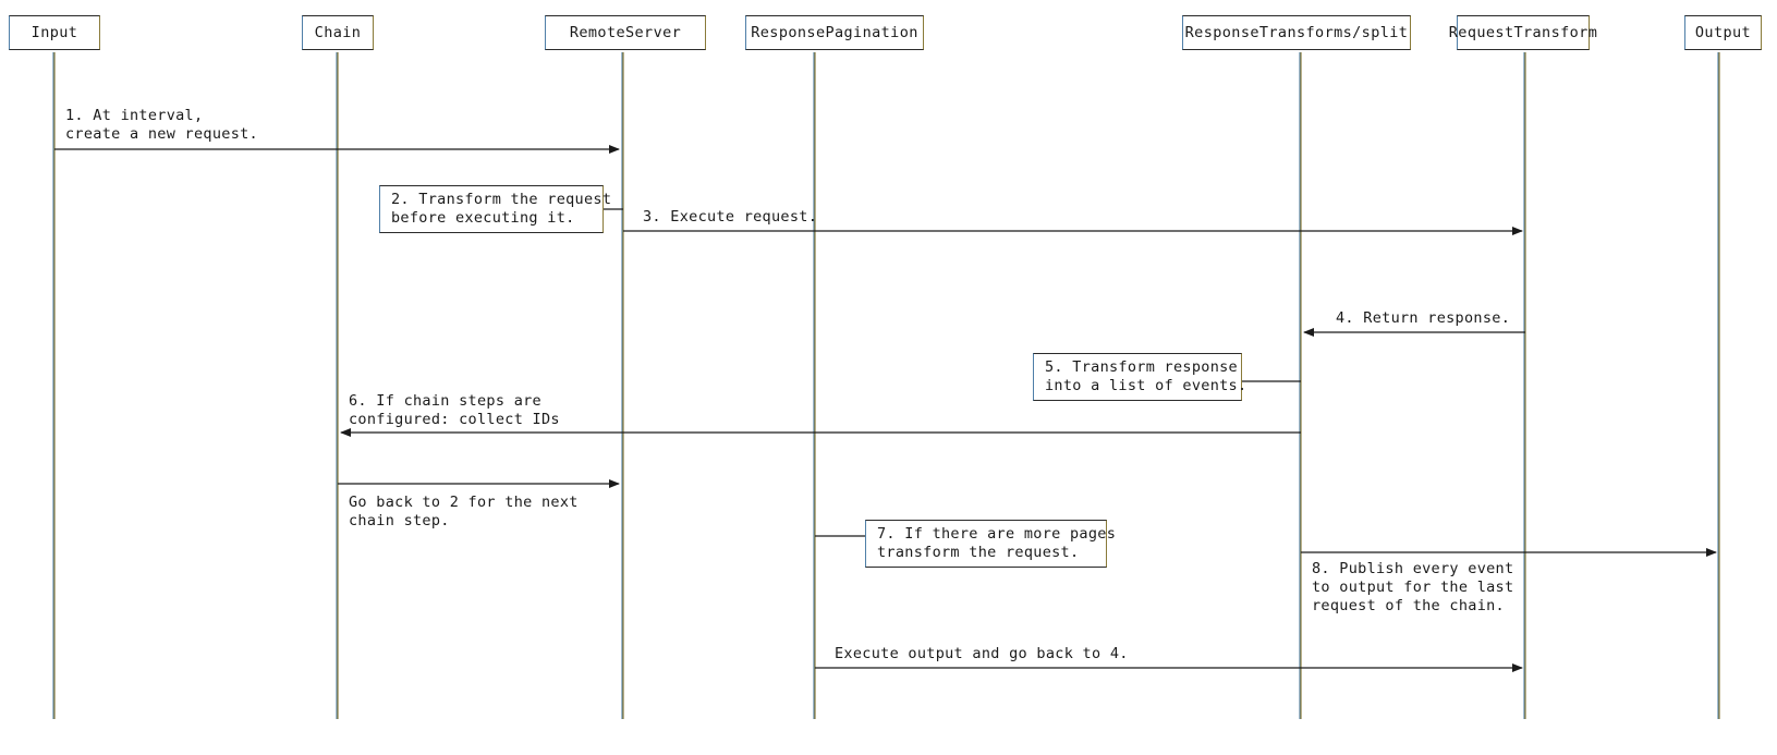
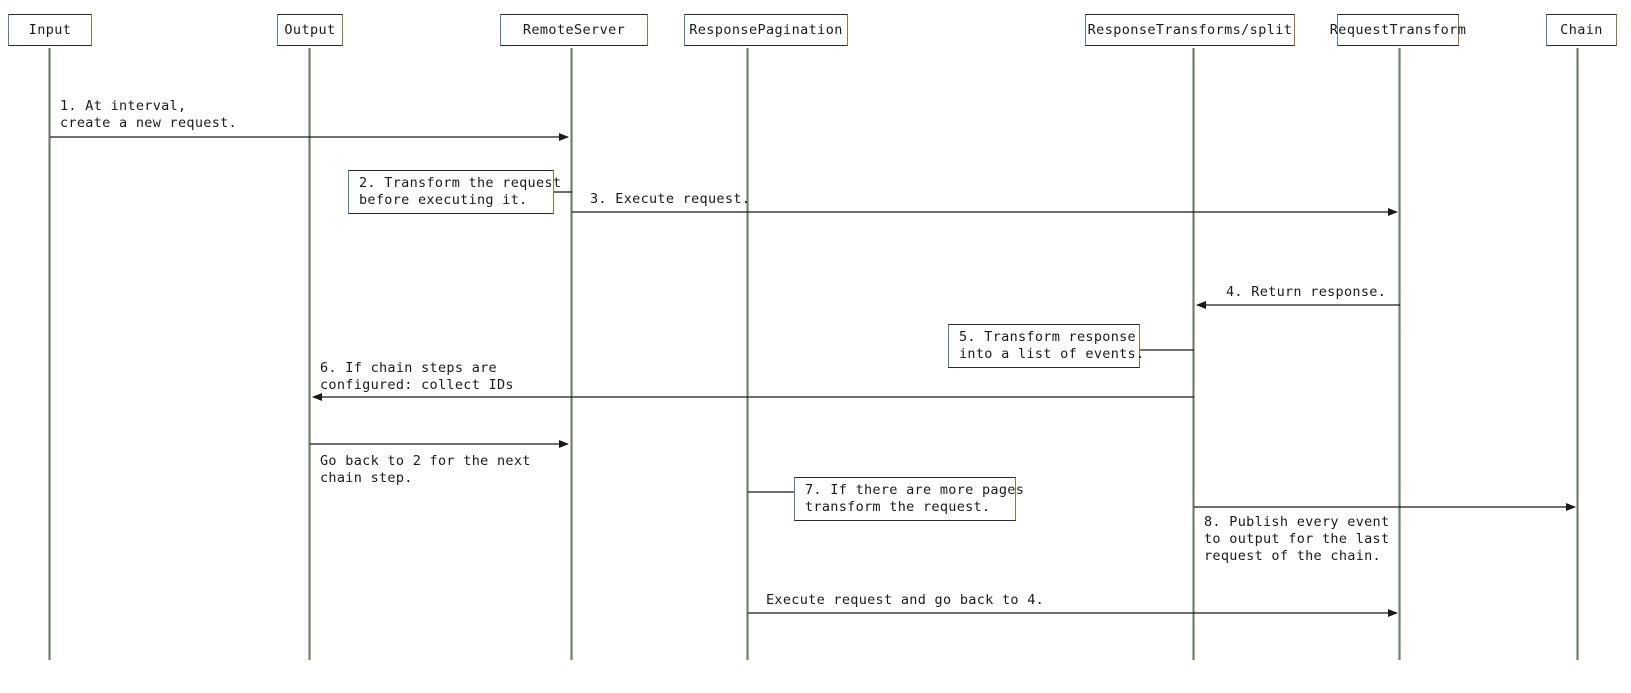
  Input
- Chain
+ Output
  RemoteServer
  ResponsePagination
  ResponseTransforms/split
  RequestTransform
- Output
+ Chain
  2. Transform the request
  before executing it.
  5. Transform response
  into a list of events.
  7. If there are more pages
  transform the request.
  1. At interval,
  create a new request.
  3. Execute request.
  4. Return response.
  6. If chain steps are
  configured: collect IDs
  Go back to 2 for the next
  chain step.
  8. Publish every event
  to output for the last
  request of the chain.
- Execute output and go back to 4.
+ Execute request and go back to 4.
